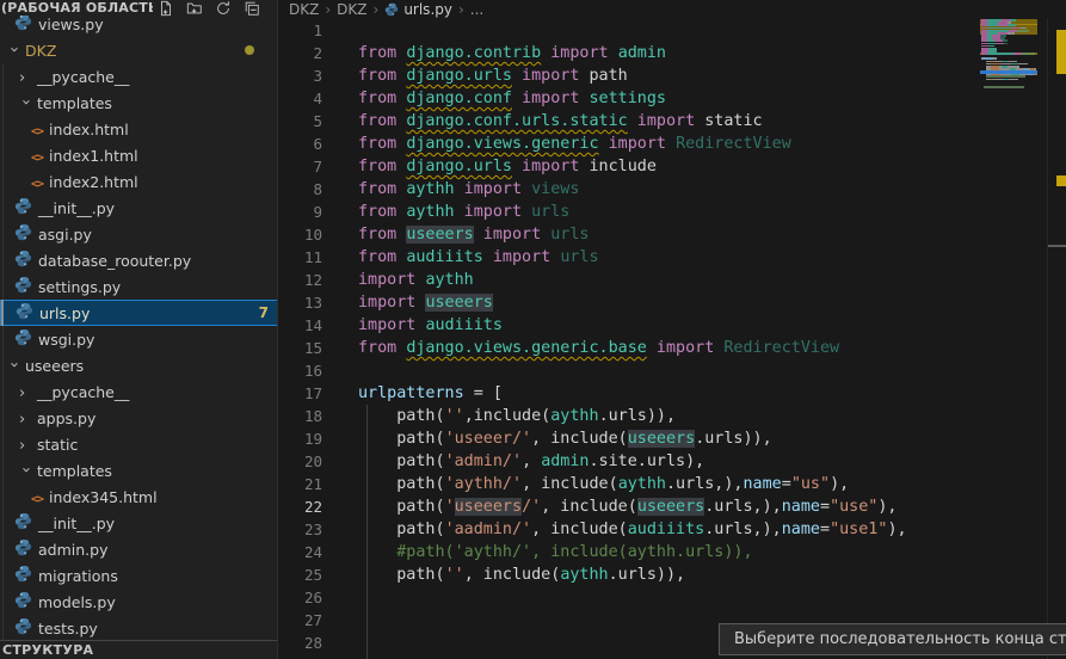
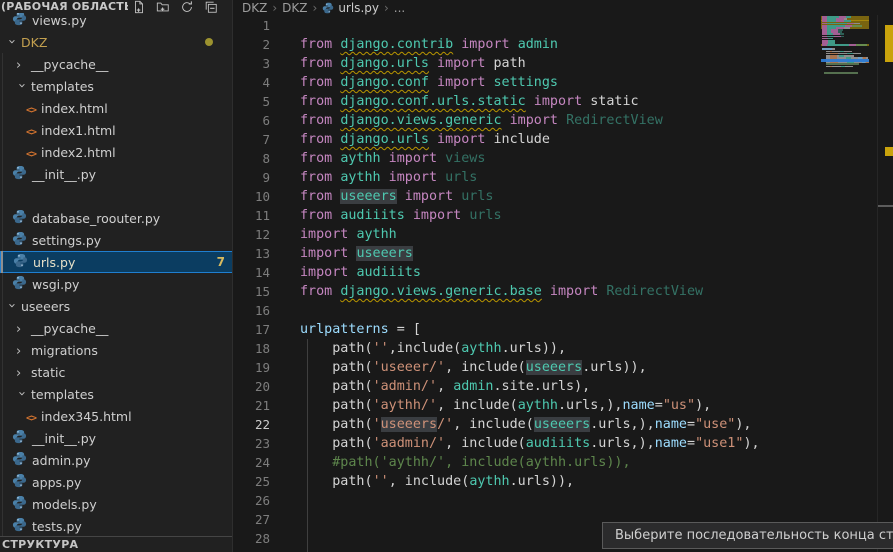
  views.py
  DKZ
  ›
  __pycache__
  templates
  <>
  index.html
  <>
  index1.html
  <>
  index2.html
  __init__.py
- asgi.py
  database_roouter.py
  settings.py
  urls.py
  7
  wsgi.py
  useeers
  ›
  __pycache__
  ›
- apps.py
+ migrations
  ›
  static
  templates
  <>
  index345.html
  __init__.py
  admin.py
- migrations
+ apps.py
  models.py
  tests.py
  (РАБОЧАЯ ОБЛАСТ
  СТРУКТУРА
  DKZ
  ›
  DKZ
  ›
  urls.py
  ›
  ...
  1
  2
  3
  4
  5
  6
  7
  8
  9
  10
  11
  12
  13
  14
  15
  16
  17
  18
  19
  20
  21
  22
  23
  24
  25
  26
  27
  28
  from django.contrib import admin
  from django.urls import path
  from django.conf import settings
  from django.conf.urls.static import static
  from django.views.generic import RedirectView
  from django.urls import include
  from aythh import views
  from aythh import urls
  from useeers import urls
  from audiiits import urls
  import aythh
  import useeers
  import audiiits
  from django.views.generic.base import RedirectView
  urlpatterns = [
  path('',include(aythh.urls)),
  path('useeer/', include(useeers.urls)),
  path('admin/', admin.site.urls),
  path('aythh/', include(aythh.urls,),name="us"),
  path('useeers/', include(useeers.urls,),name="use"),
  path('aadmin/', include(audiiits.urls,),name="use1"),
  #path('aythh/', include(aythh.urls)),
  path('', include(aythh.urls)),
  Выберите последовательность конца ст
